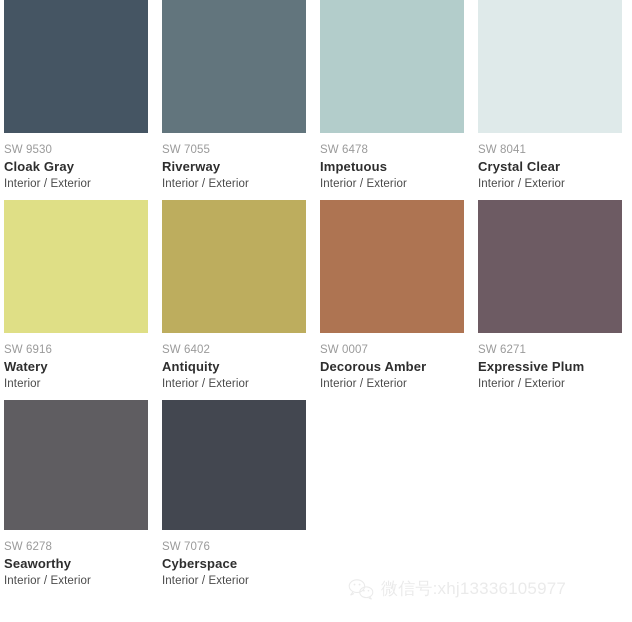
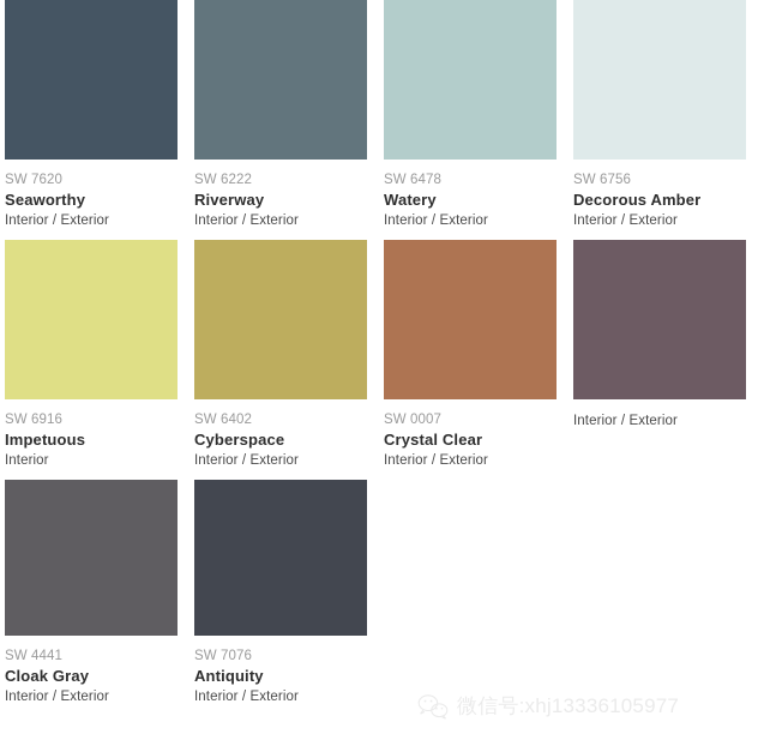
- SW 9530
+ SW 7620
- Cloak Gray
+ Seaworthy
  Interior / Exterior
- SW 7055
+ SW 6222
  Riverway
  Interior / Exterior
  SW 6478
- Impetuous
+ Watery
  Interior / Exterior
- SW 8041
+ SW 6756
- Crystal Clear
+ Decorous Amber
  Interior / Exterior
  SW 6916
- Watery
+ Impetuous
  Interior
  SW 6402
- Antiquity
+ Cyberspace
  Interior / Exterior
  SW 0007
- Decorous Amber
+ Crystal Clear
  Interior / Exterior
- SW 6271
- Expressive Plum
  Interior / Exterior
- SW 6278
+ SW 4441
- Seaworthy
+ Cloak Gray
  Interior / Exterior
  SW 7076
- Cyberspace
+ Antiquity
  Interior / Exterior
